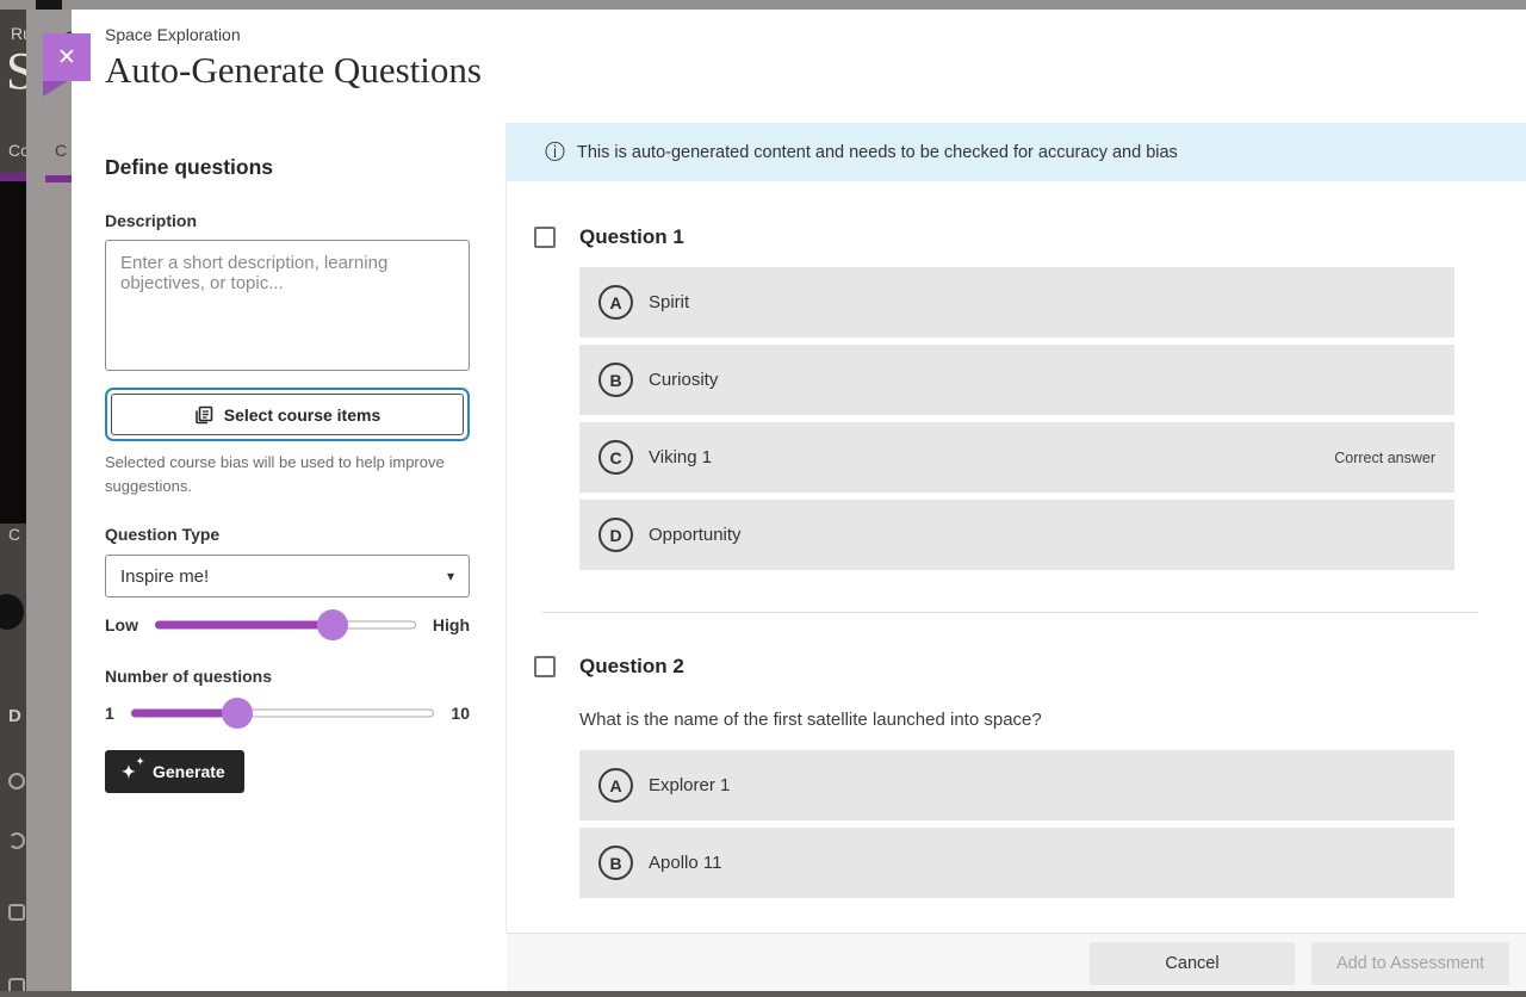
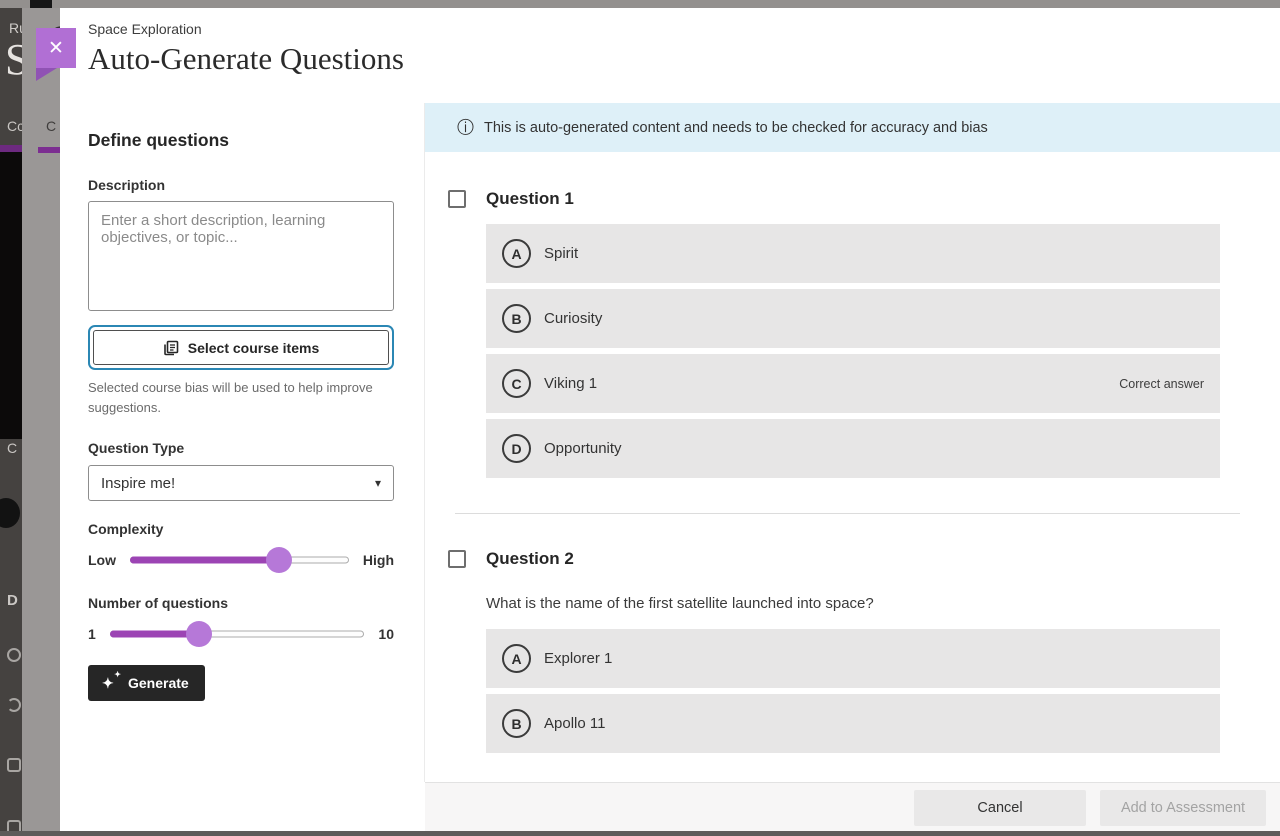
  S
  Cc
  C
  D
  C
  Space Exploration
  Auto-Generate Questions
  Define questions
  Description
  Select course items
  Selected course bias will be used to help improve suggestions.
  Question Type
  Inspire me!
  ▾
+ Complexity
  Low
  High
  Number of questions
  1
  10
  ✦
  ✦
  Generate
  ⓘ
  This is auto-generated content and needs to be checked for accuracy and bias
  Question 1
  A
  Spirit
  B
  Curiosity
  C
  Viking 1
  Correct answer
  D
  Opportunity
  Question 2
  What is the name of the first satellite launched into space?
  A
  Explorer 1
  B
  Apollo 11
  Cancel
  Add to Assessment
  ✕
